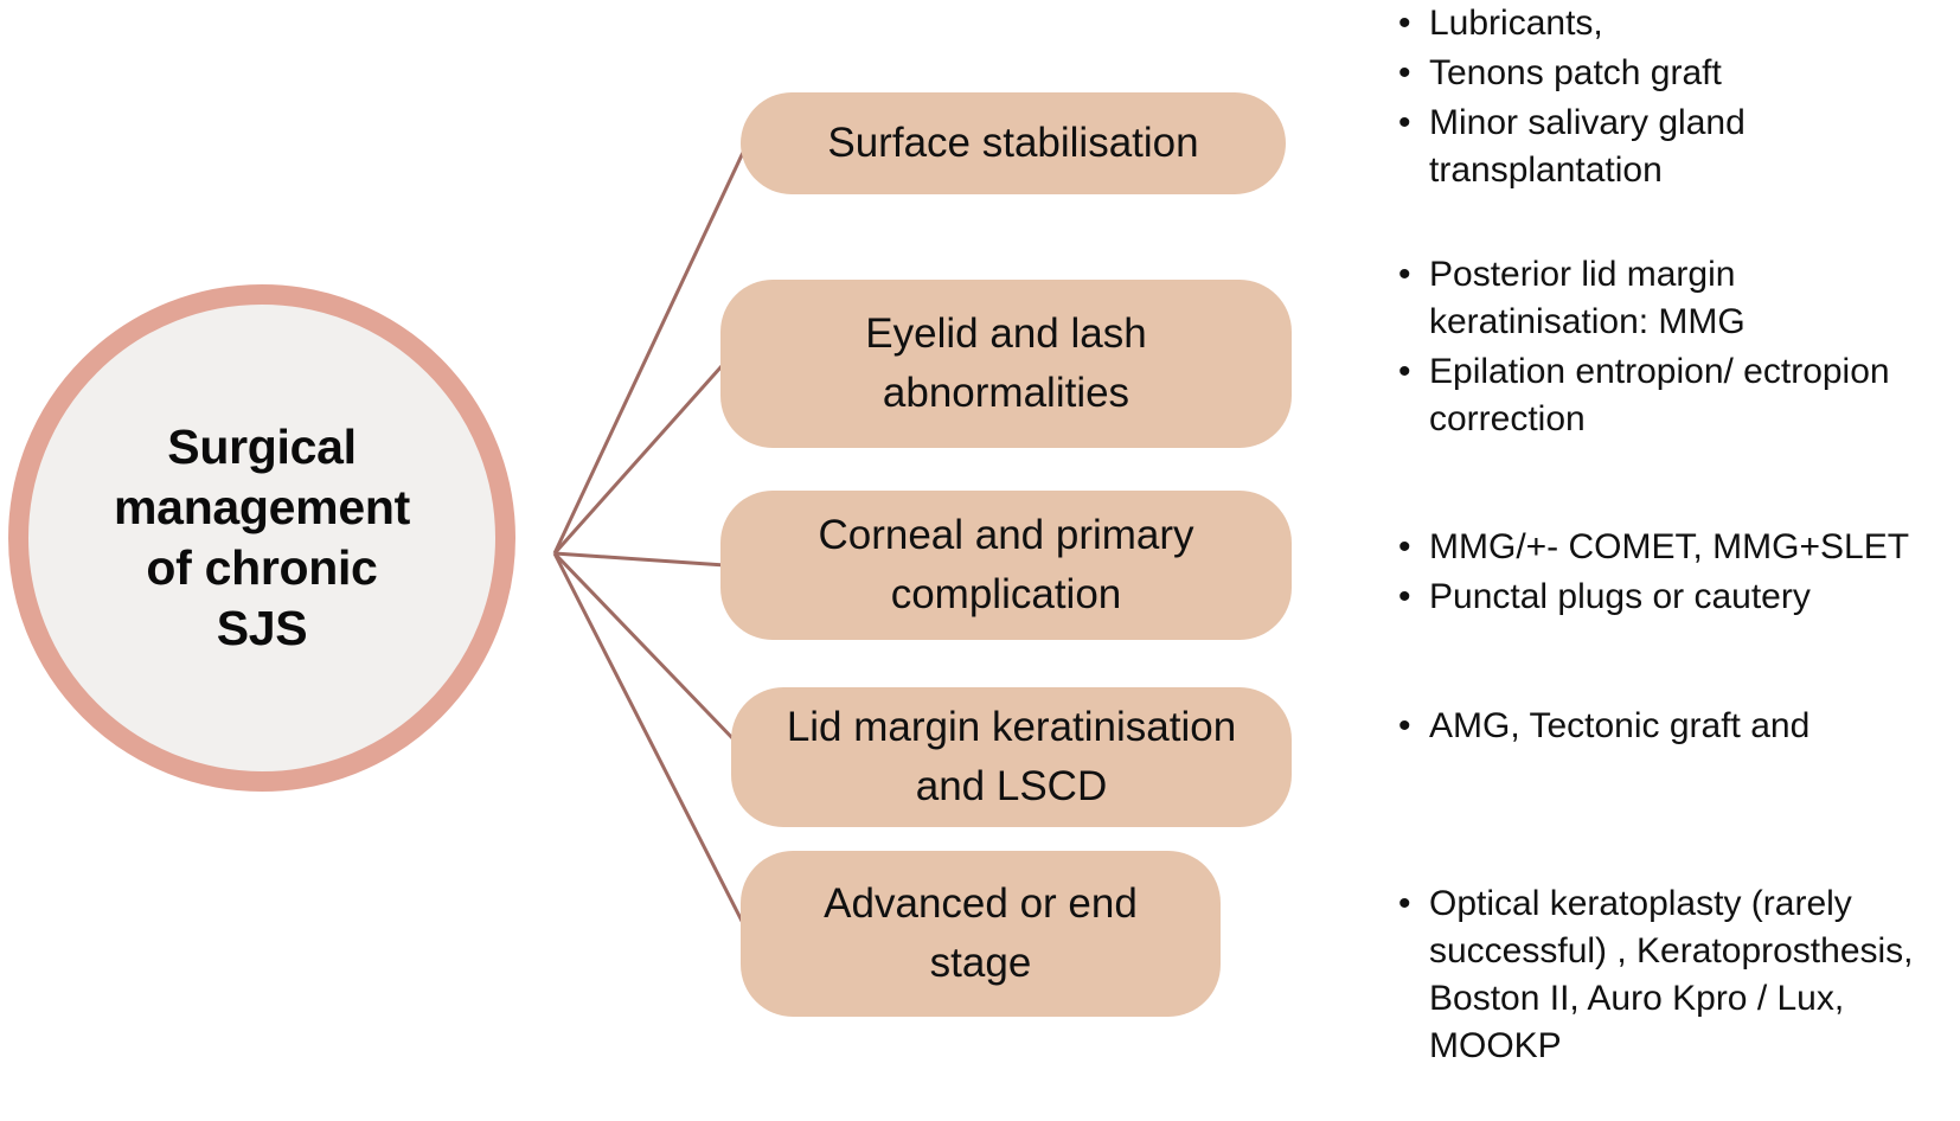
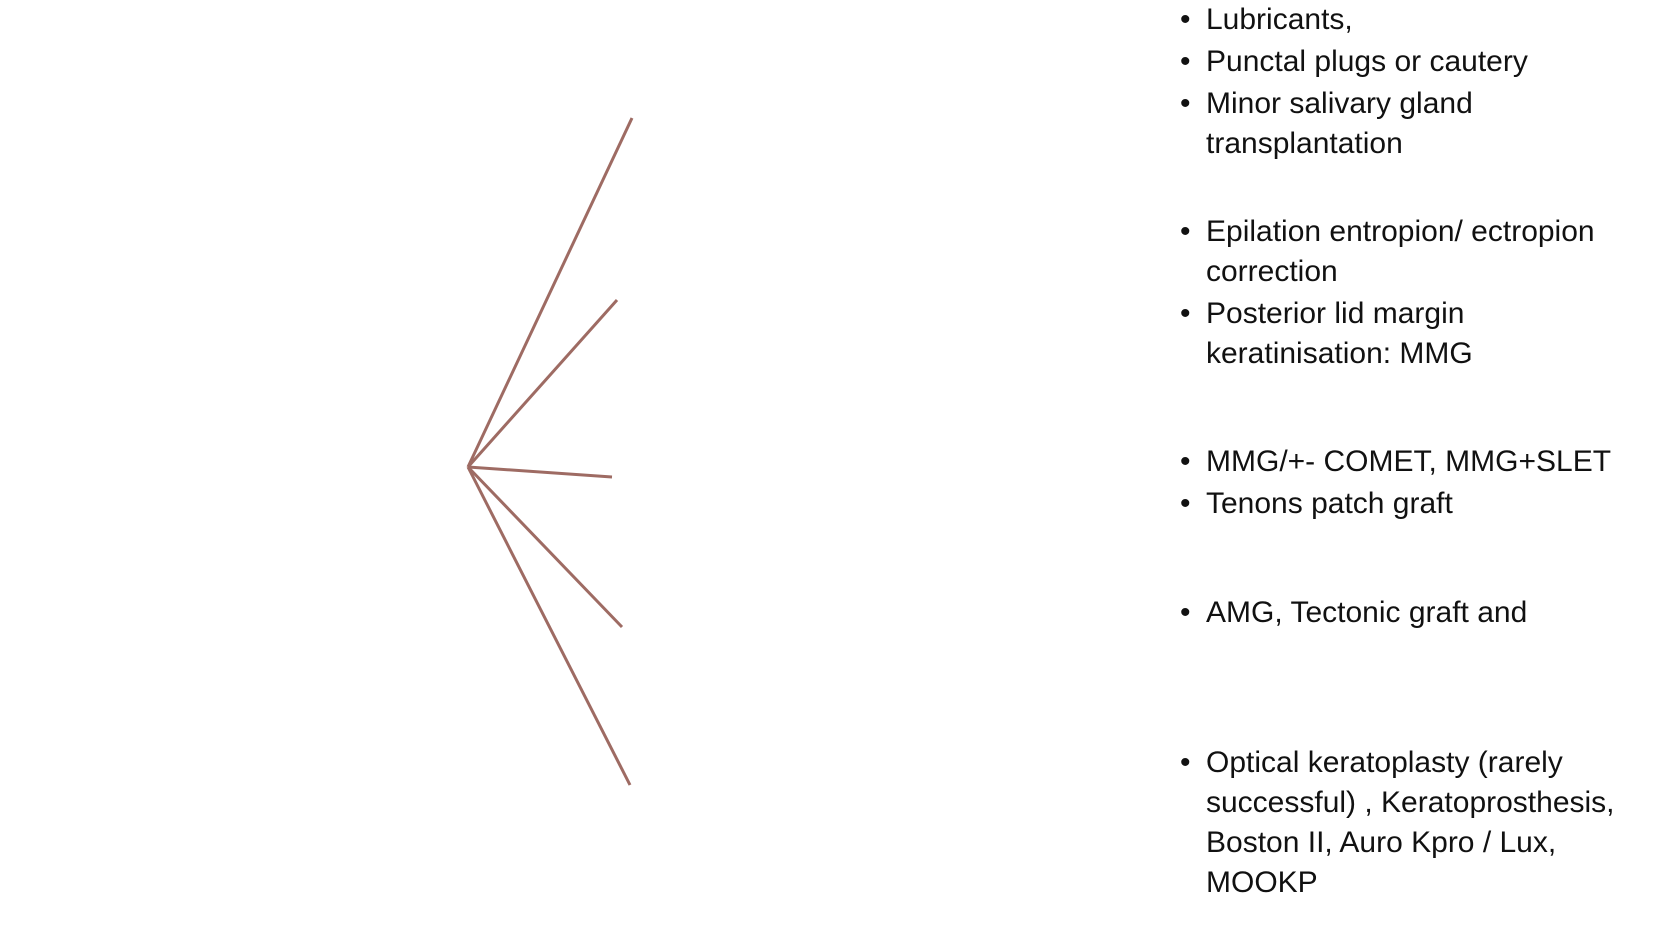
- Surgical
- management
- of chronic
- SJS
- Surface stabilisation
- Eyelid and lash
- abnormalities
- Corneal and primary
- complication
- Lid margin keratinisation
- and LSCD
- Advanced or end
- stage
  •
  Lubricants,
  •
- Tenons patch graft
+ Punctal plugs or cautery
  •
  Minor salivary gland transplantation
  •
- Posterior lid margin keratinisation: MMG
+ Epilation entropion/ ectropion correction
  •
- Epilation entropion/ ectropion correction
+ Posterior lid margin keratinisation: MMG
  •
  MMG/+- COMET, MMG+SLET
  •
- Punctal plugs or cautery
+ Tenons patch graft
  •
  AMG, Tectonic graft and
  •
  Optical keratoplasty (rarely successful) , Keratoprosthesis, Boston II, Auro Kpro / Lux, MOOKP
